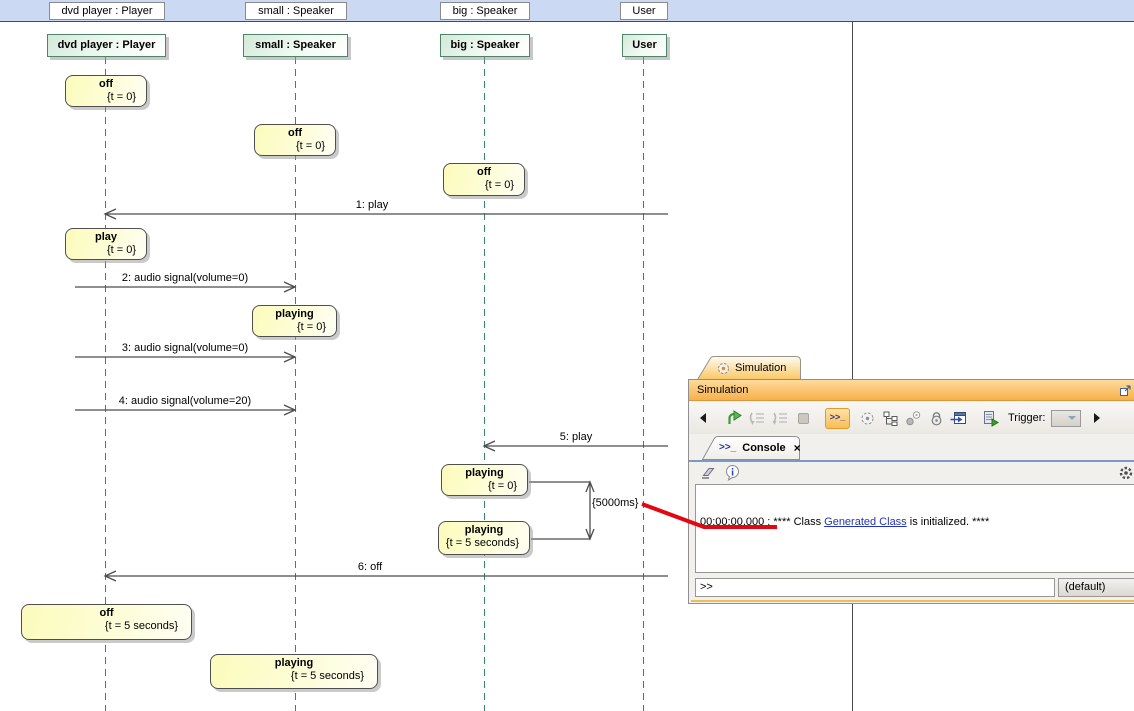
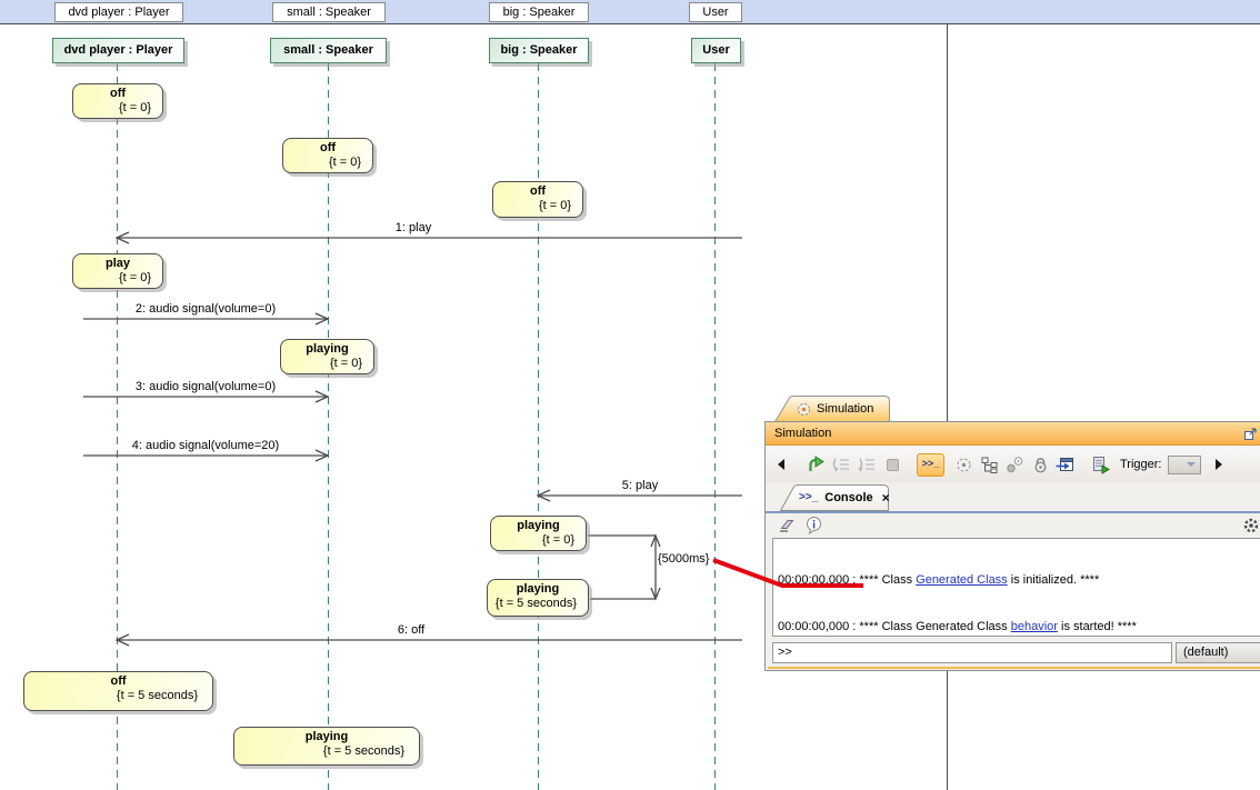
  dvd player : Player
  small : Speaker
  big : Speaker
  User
  dvd player : Player
  small : Speaker
  big : Speaker
  User
  off
  {t = 0}
  off
  {t = 0}
  off
  {t = 0}
  play
  {t = 0}
  playing
  {t = 0}
  playing
  {t = 0}
  playing
  {t = 5 seconds}
  off
  {t = 5 seconds}
  playing
  {t = 5 seconds}
  1: play
  2: audio signal(volume=0)
  3: audio signal(volume=0)
  4: audio signal(volume=20)
  5: play
  6: off
  {5000ms}
  Simulation
  Simulation
  >>_
  Trigger:
  >>_
  Console
  ×
  00:00:00,000 : **** Class Generated Class is initialized. ****
+ 00:00:00,000 : **** Class Generated Class behavior is started! ****
  >>
  (default)
